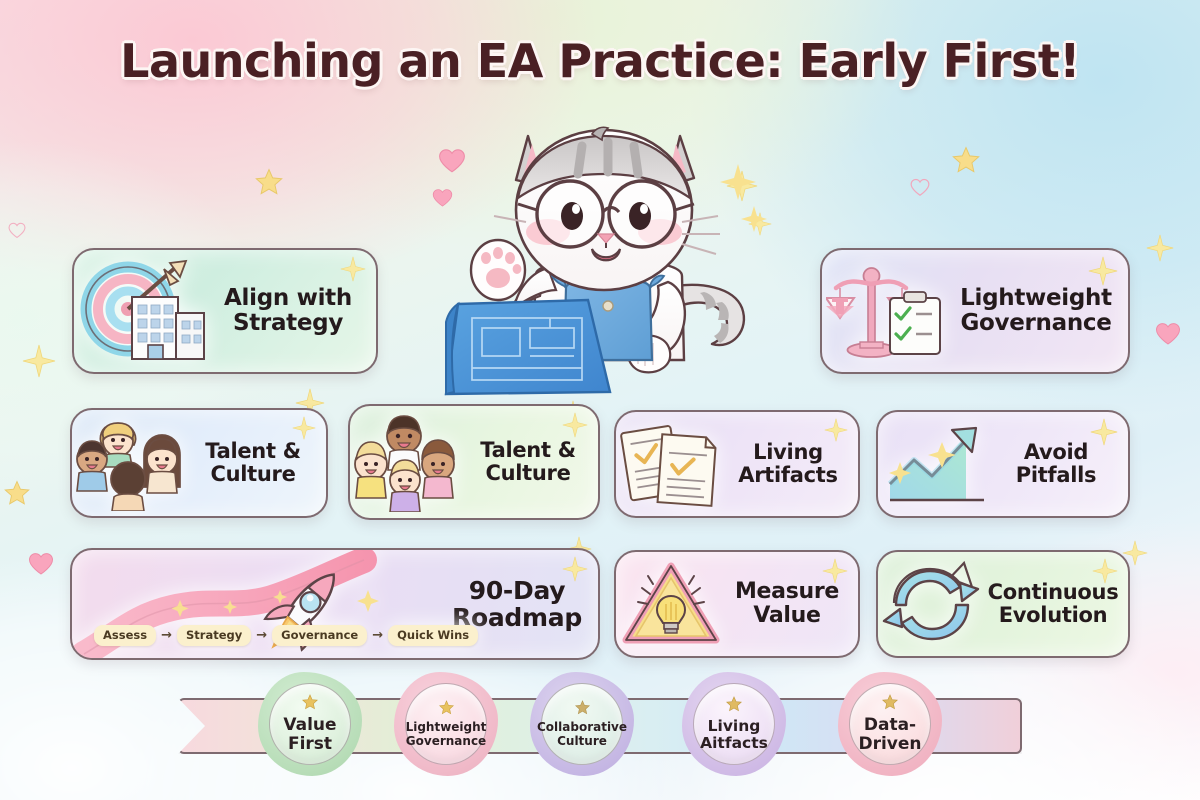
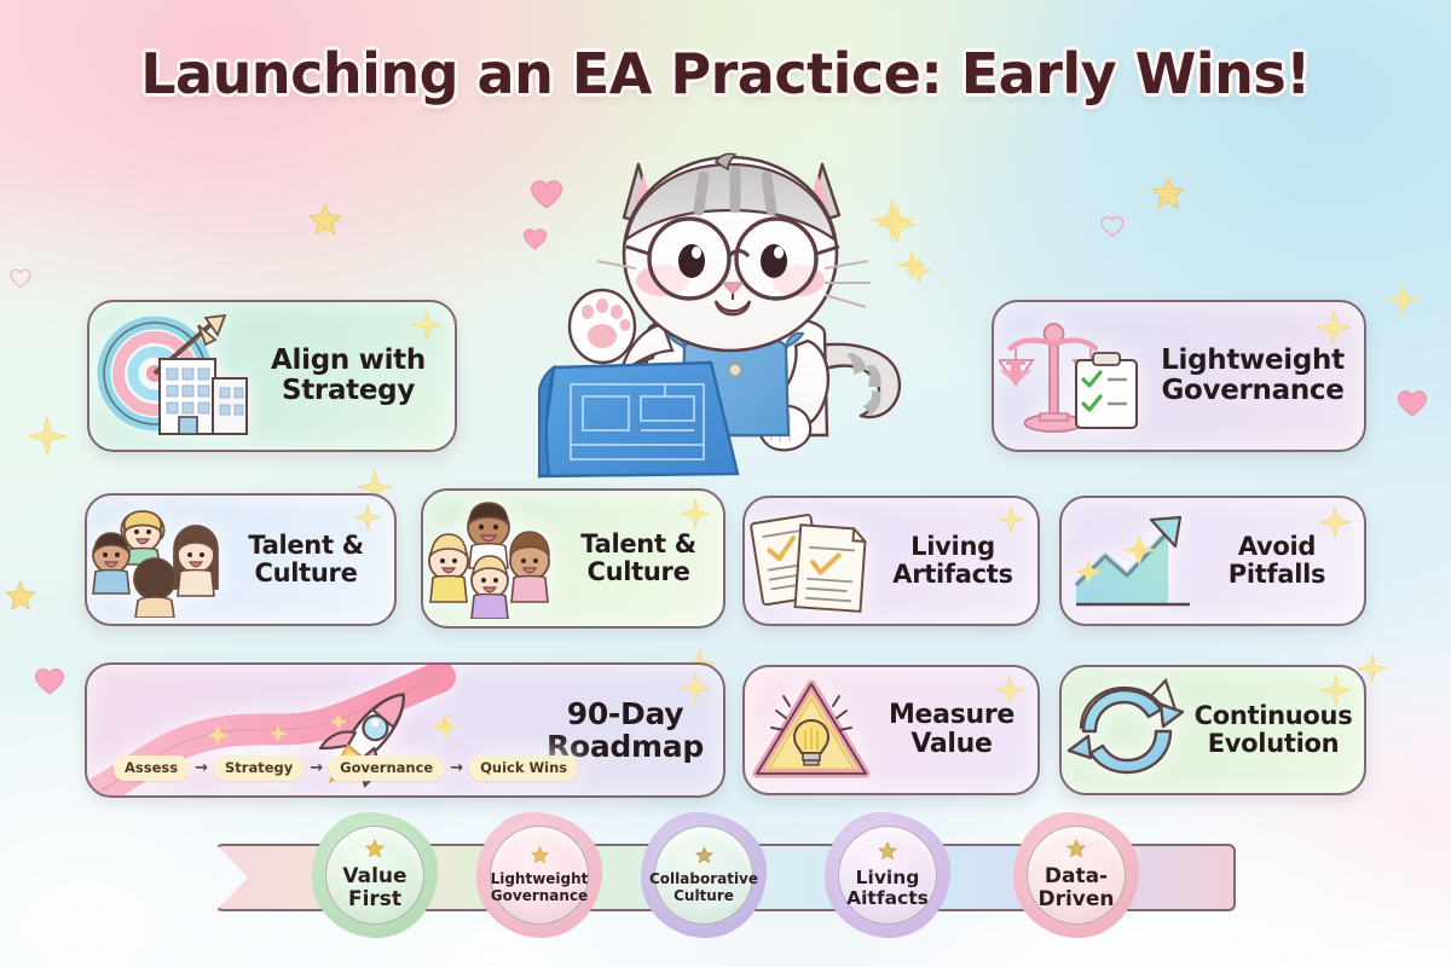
- Launching an EA Practice: Early First!
+ Launching an EA Practice: Early Wins!
  Align with Strategy
  Lightweight Governance
  Talent & Culture
  Talent & Culture
  Living Artifacts
  Avoid Pitfalls
  Assess
  →
  Strategy
  →
  Governance
  →
  Quick Wins
  90-Day Roadmap
  Measure Value
  Continuous Evolution
  Value First
  Lightweight Governance
  Collaborative Culture
  Living Aitfacts
  Data-Driven
